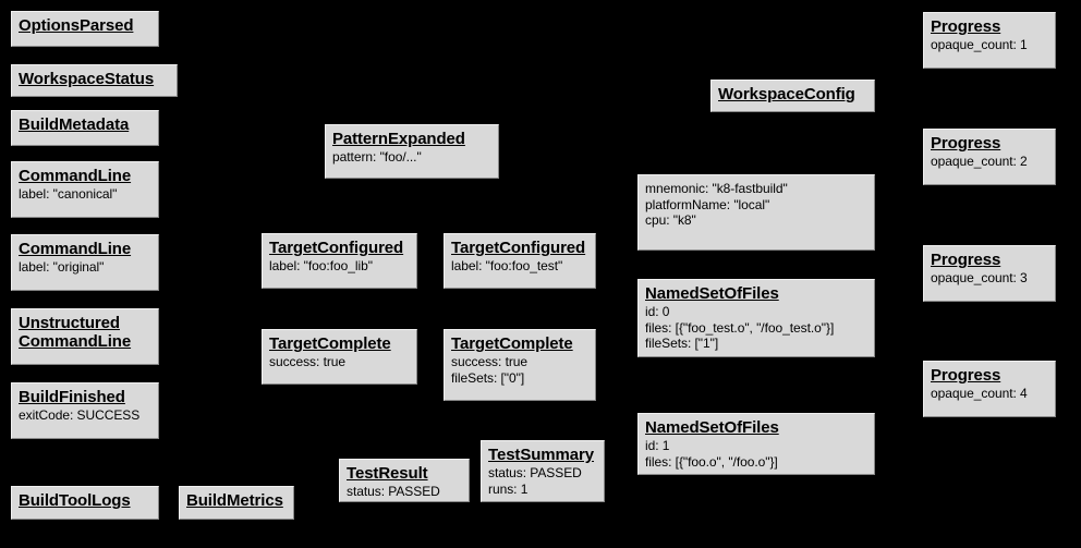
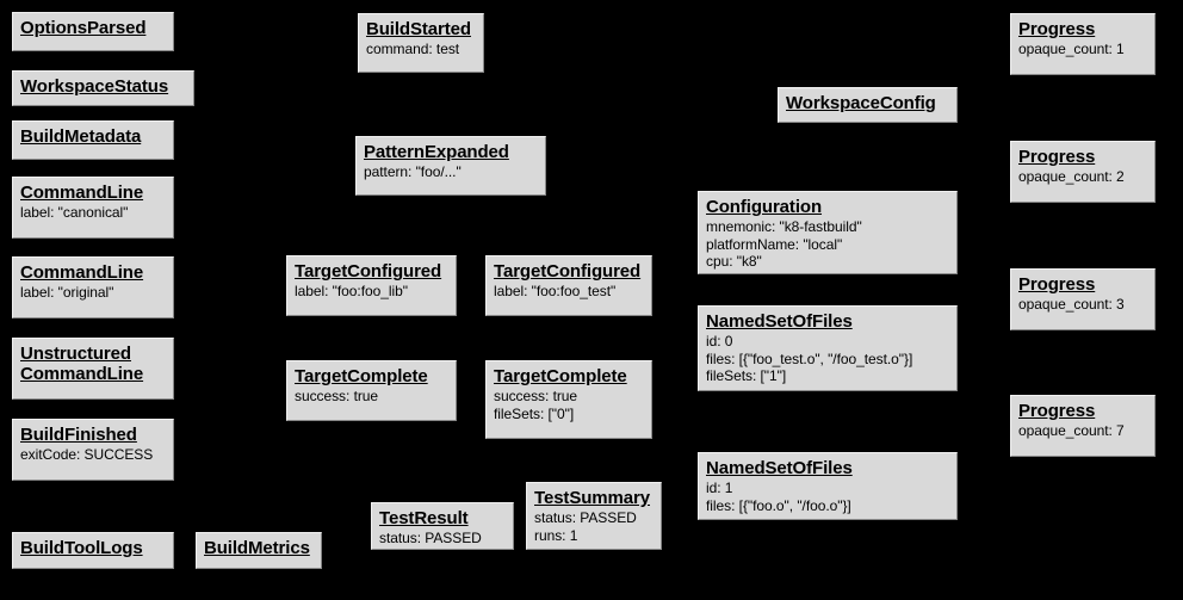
  OptionsParsed
  WorkspaceStatus
  BuildMetadata
  CommandLine
  label: "canonical"
  CommandLine
  label: "original"
  Unstructured
  CommandLine
  BuildFinished
  exitCode: SUCCESS
  BuildToolLogs
  BuildMetrics
+ BuildStarted
+ command: test
  PatternExpanded
  pattern: "foo/..."
  TargetConfigured
  label: "foo:foo_lib"
  TargetConfigured
  label: "foo:foo_test"
  TargetComplete
  success: true
  TargetComplete
  success: true
  fileSets: ["0"]
  TestResult
  status: PASSED
  TestSummary
  status: PASSED
  runs: 1
  WorkspaceConfig
+ Configuration
  mnemonic: "k8-fastbuild"
  platformName: "local"
  cpu: "k8"
  NamedSetOfFiles
  id: 0
  files: [{"foo_test.o", "/foo_test.o"}]
  fileSets: ["1"]
  NamedSetOfFiles
  id: 1
  files: [{"foo.o", "/foo.o"}]
  Progress
  opaque_count: 1
  Progress
  opaque_count: 2
  Progress
  opaque_count: 3
  Progress
- opaque_count: 4
+ opaque_count: 7
